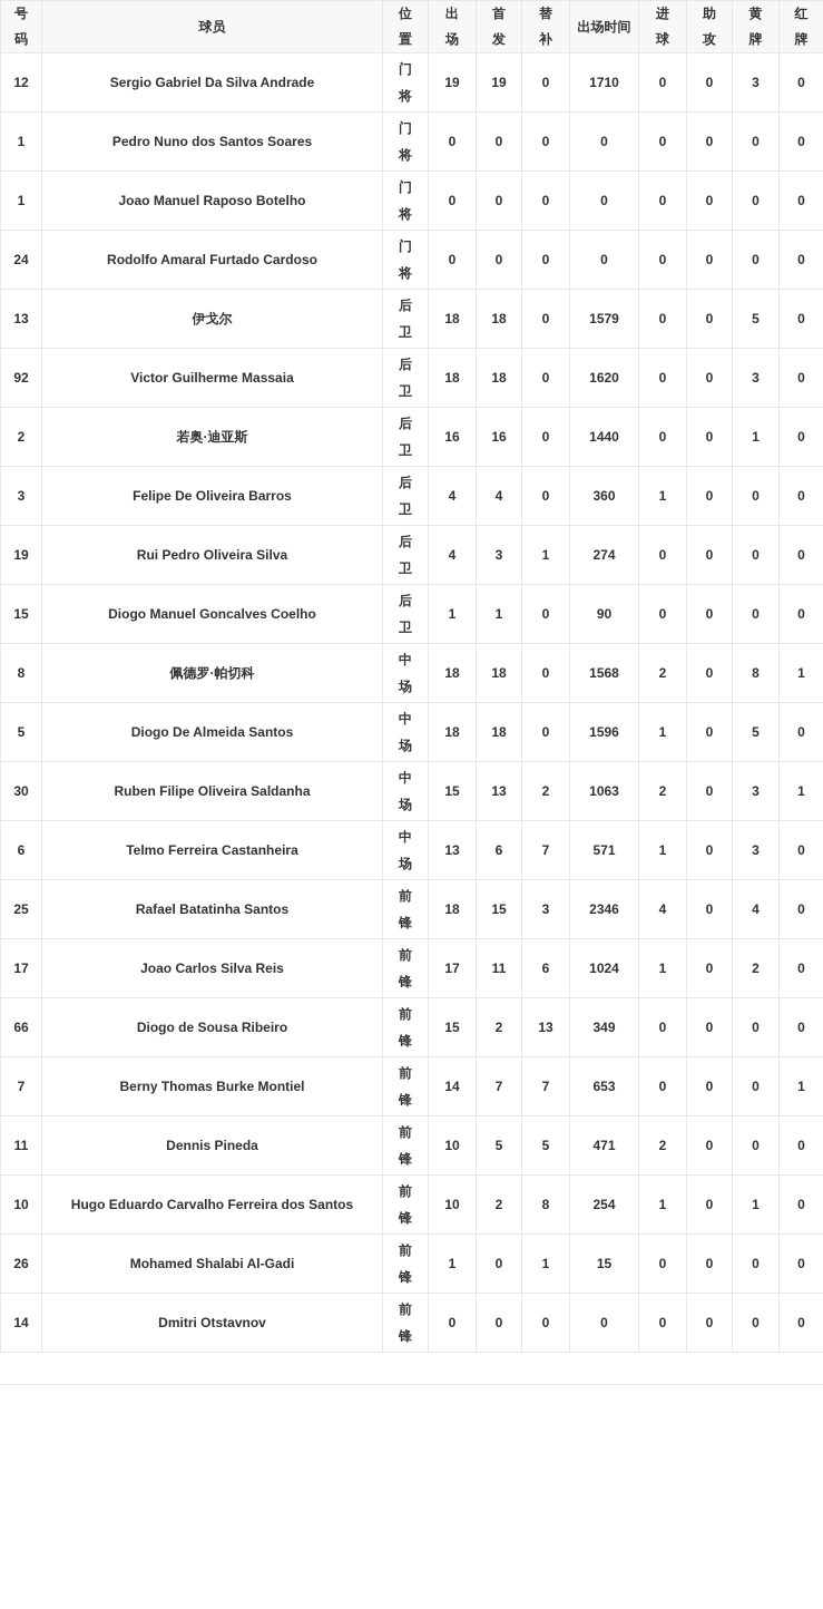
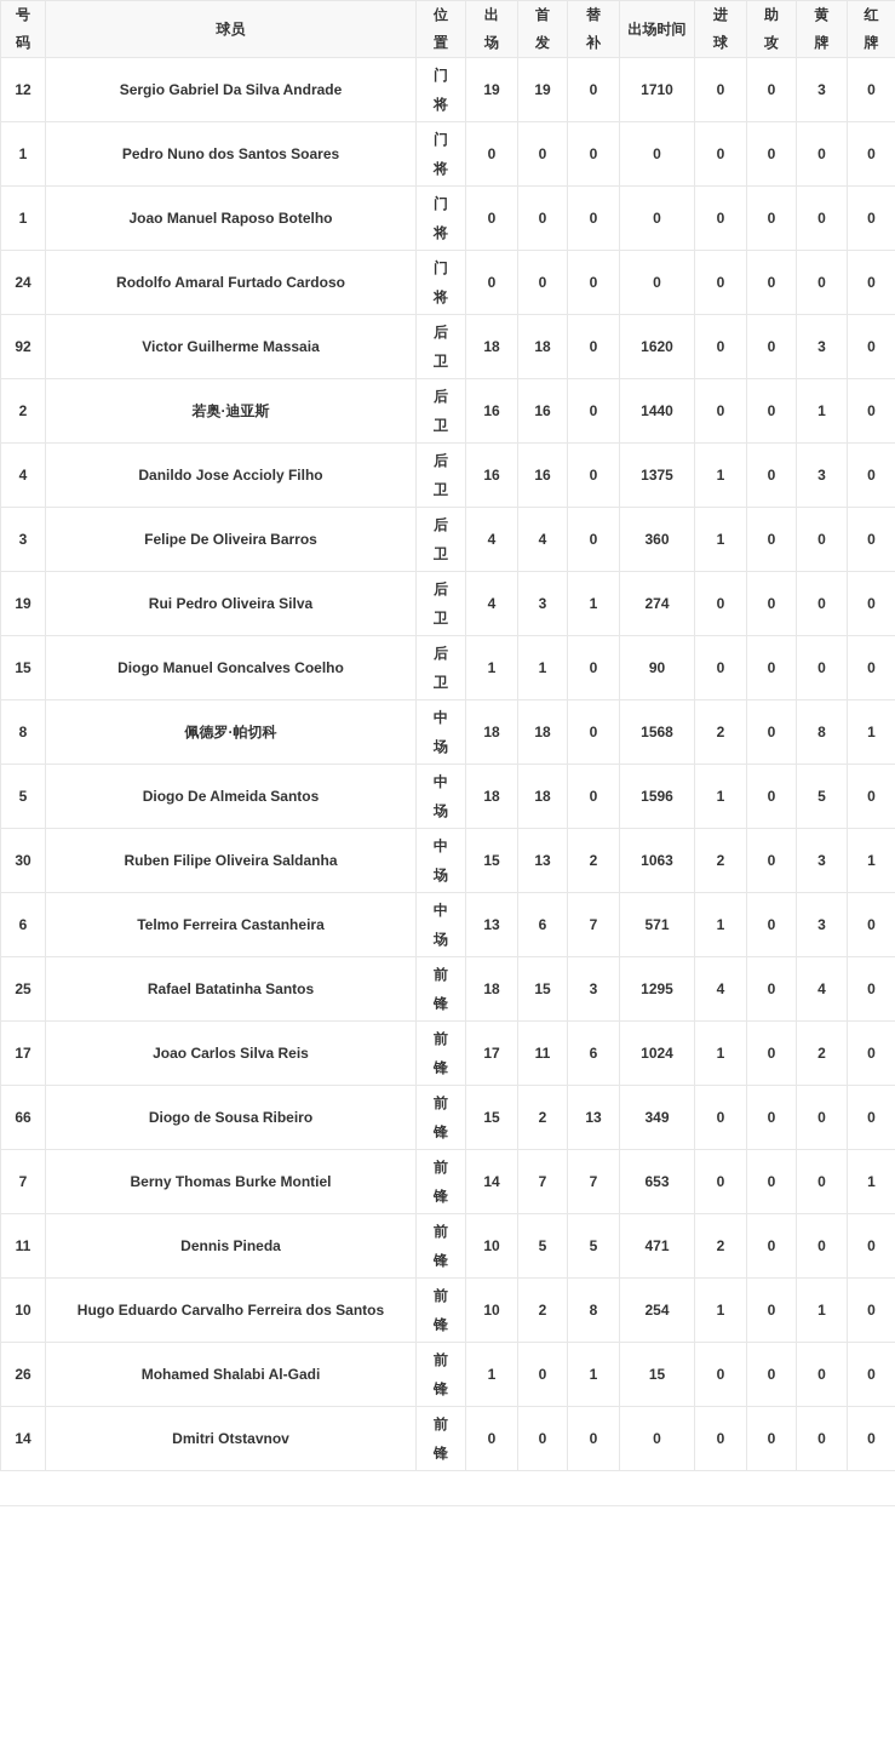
  号 码	球员	位 置	出 场	首 发	替 补	出场时间	进 球	助 攻	黄 牌	红 牌
  12	Sergio Gabriel Da Silva Andrade	门 将	19	19	0	1710	0	0	3	0
  1	Pedro Nuno dos Santos Soares	门 将	0	0	0	0	0	0	0	0
  1	Joao Manuel Raposo Botelho	门 将	0	0	0	0	0	0	0	0
  24	Rodolfo Amaral Furtado Cardoso	门 将	0	0	0	0	0	0	0	0
- 13	伊戈尔	后 卫	18	18	0	1579	0	0	5	0
  92	Victor Guilherme Massaia	后 卫	18	18	0	1620	0	0	3	0
  2	若奥·迪亚斯	后 卫	16	16	0	1440	0	0	1	0
+ 4	Danildo Jose Accioly Filho	后 卫	16	16	0	1375	1	0	3	0
  3	Felipe De Oliveira Barros	后 卫	4	4	0	360	1	0	0	0
  19	Rui Pedro Oliveira Silva	后 卫	4	3	1	274	0	0	0	0
  15	Diogo Manuel Goncalves Coelho	后 卫	1	1	0	90	0	0	0	0
  8	佩德罗·帕切科	中 场	18	18	0	1568	2	0	8	1
  5	Diogo De Almeida Santos	中 场	18	18	0	1596	1	0	5	0
  30	Ruben Filipe Oliveira Saldanha	中 场	15	13	2	1063	2	0	3	1
  6	Telmo Ferreira Castanheira	中 场	13	6	7	571	1	0	3	0
- 25	Rafael Batatinha Santos	前 锋	18	15	3	2346	4	0	4	0
+ 25	Rafael Batatinha Santos	前 锋	18	15	3	1295	4	0	4	0
  17	Joao Carlos Silva Reis	前 锋	17	11	6	1024	1	0	2	0
  66	Diogo de Sousa Ribeiro	前 锋	15	2	13	349	0	0	0	0
  7	Berny Thomas Burke Montiel	前 锋	14	7	7	653	0	0	0	1
  11	Dennis Pineda	前 锋	10	5	5	471	2	0	0	0
  10	Hugo Eduardo Carvalho Ferreira dos Santos	前 锋	10	2	8	254	1	0	1	0
  26	Mohamed Shalabi Al-Gadi	前 锋	1	0	1	15	0	0	0	0
  14	Dmitri Otstavnov	前 锋	0	0	0	0	0	0	0	0
